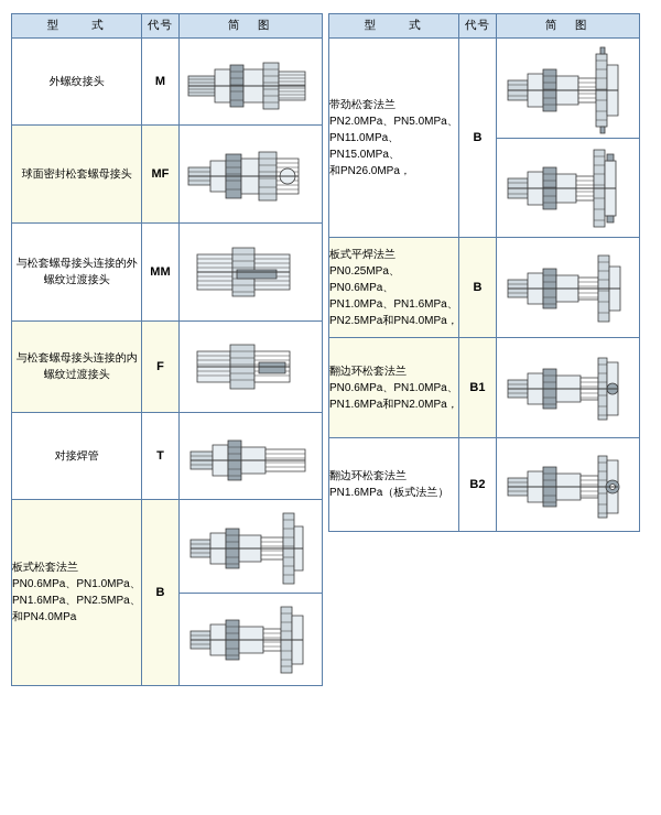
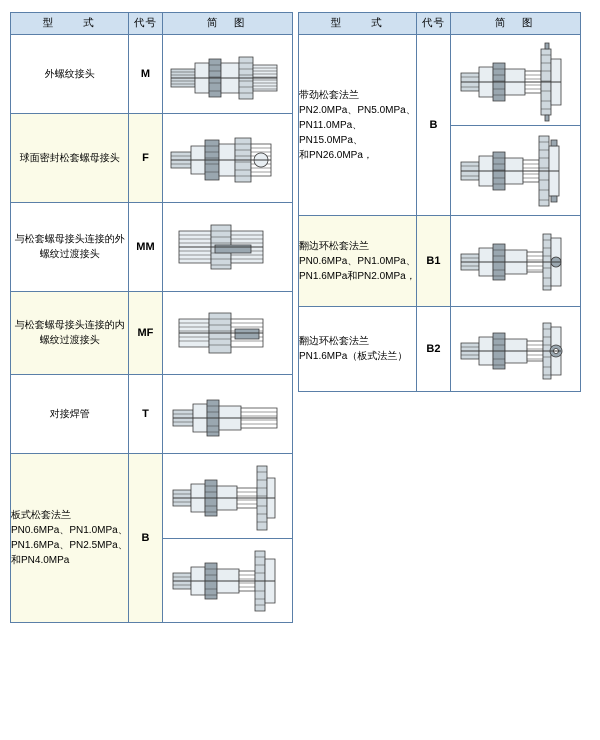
  型 式	代号	简 图
  外螺纹接头	M
- 球面密封松套螺母接头	MF
+ 球面密封松套螺母接头	F
  与松套螺母接头连接的外螺纹过渡接头	MM
- 与松套螺母接头连接的内螺纹过渡接头	F
+ 与松套螺母接头连接的内螺纹过渡接头	MF
  对接焊管	T
  板式松套法兰 PN0.6MPa、PN1.0MPa、 PN1.6MPa、PN2.5MPa、 和PN4.0MPa	B
  型 式	代号	简 图
  带劲松套法兰 PN2.0MPa、PN5.0MPa、 PN11.0MPa、PN15.0MPa、 和PN26.0MPa，	B
- 板式平焊法兰 PN0.25MPa、PN0.6MPa、 PN1.0MPa、PN1.6MPa、 PN2.5MPa和PN4.0MPa，	B
  翻边环松套法兰 PN0.6MPa、PN1.0MPa、 PN1.6MPa和PN2.0MPa，	B1
  翻边环松套法兰 PN1.6MPa（板式法兰）	B2
